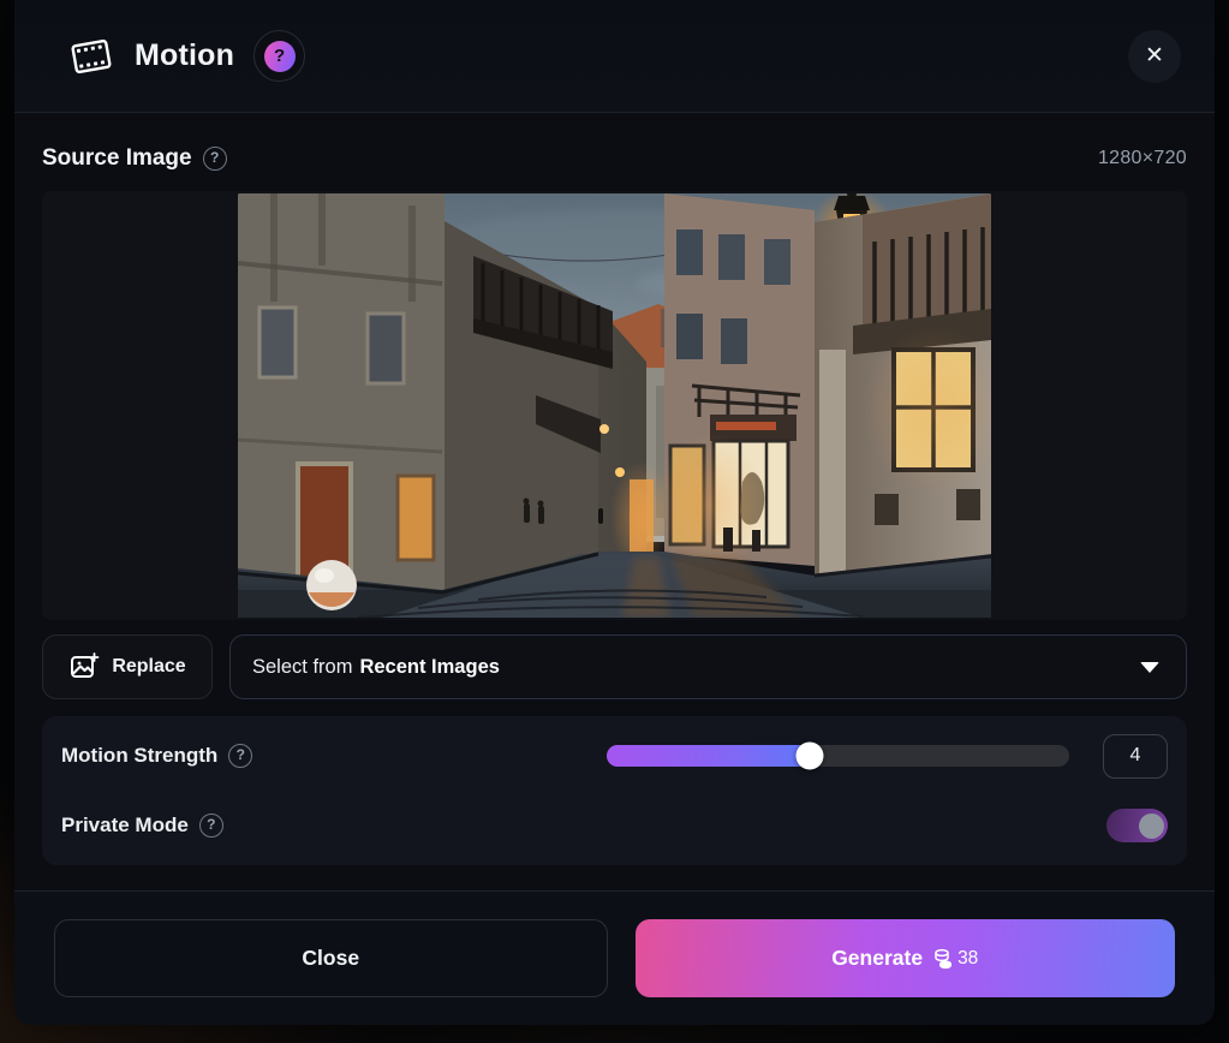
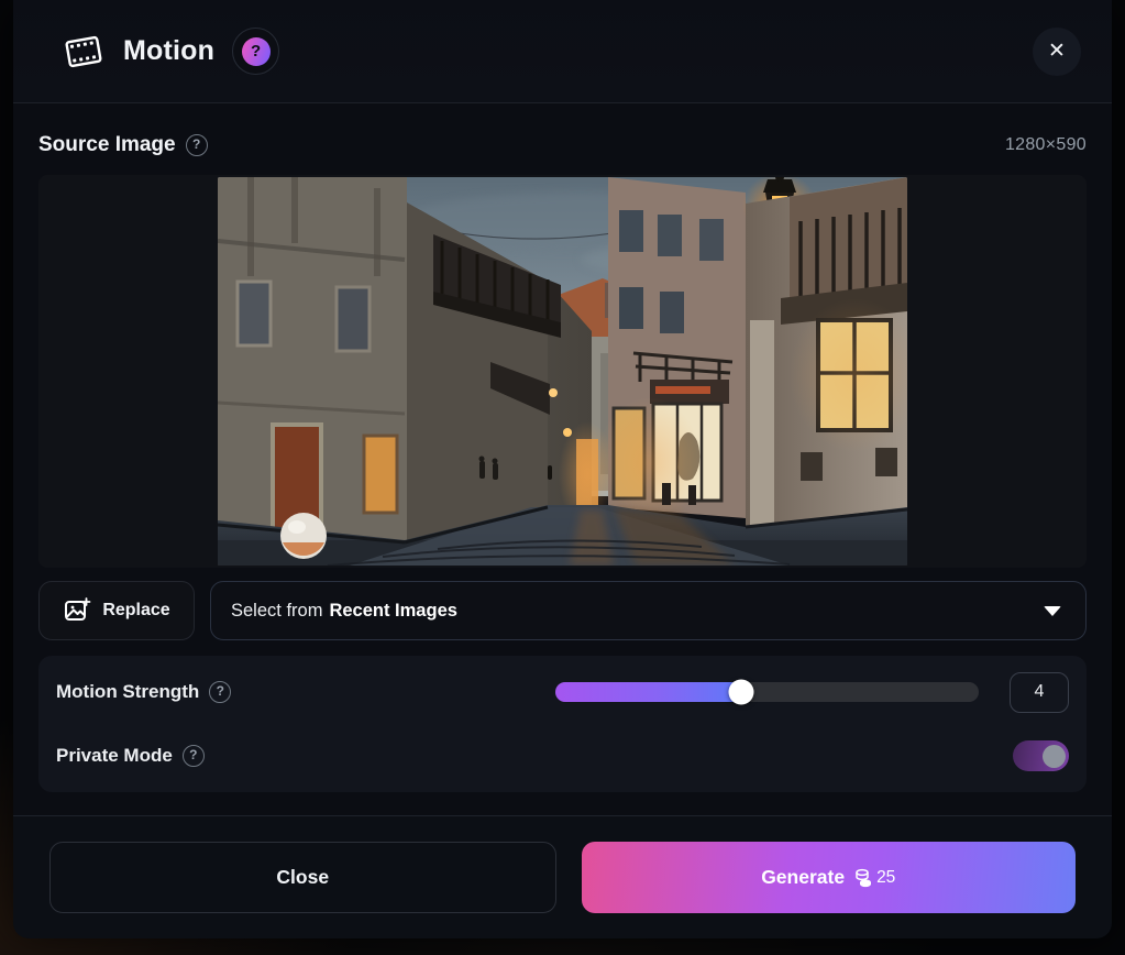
  Motion
  ?
  ✕
  Source Image
  ?
- 1280×720
+ 1280×590
  Replace
  Select from
  Recent Images
  Motion Strength
  ?
  4
  Private Mode
  ?
  Close
  Generate
- 38
+ 25
